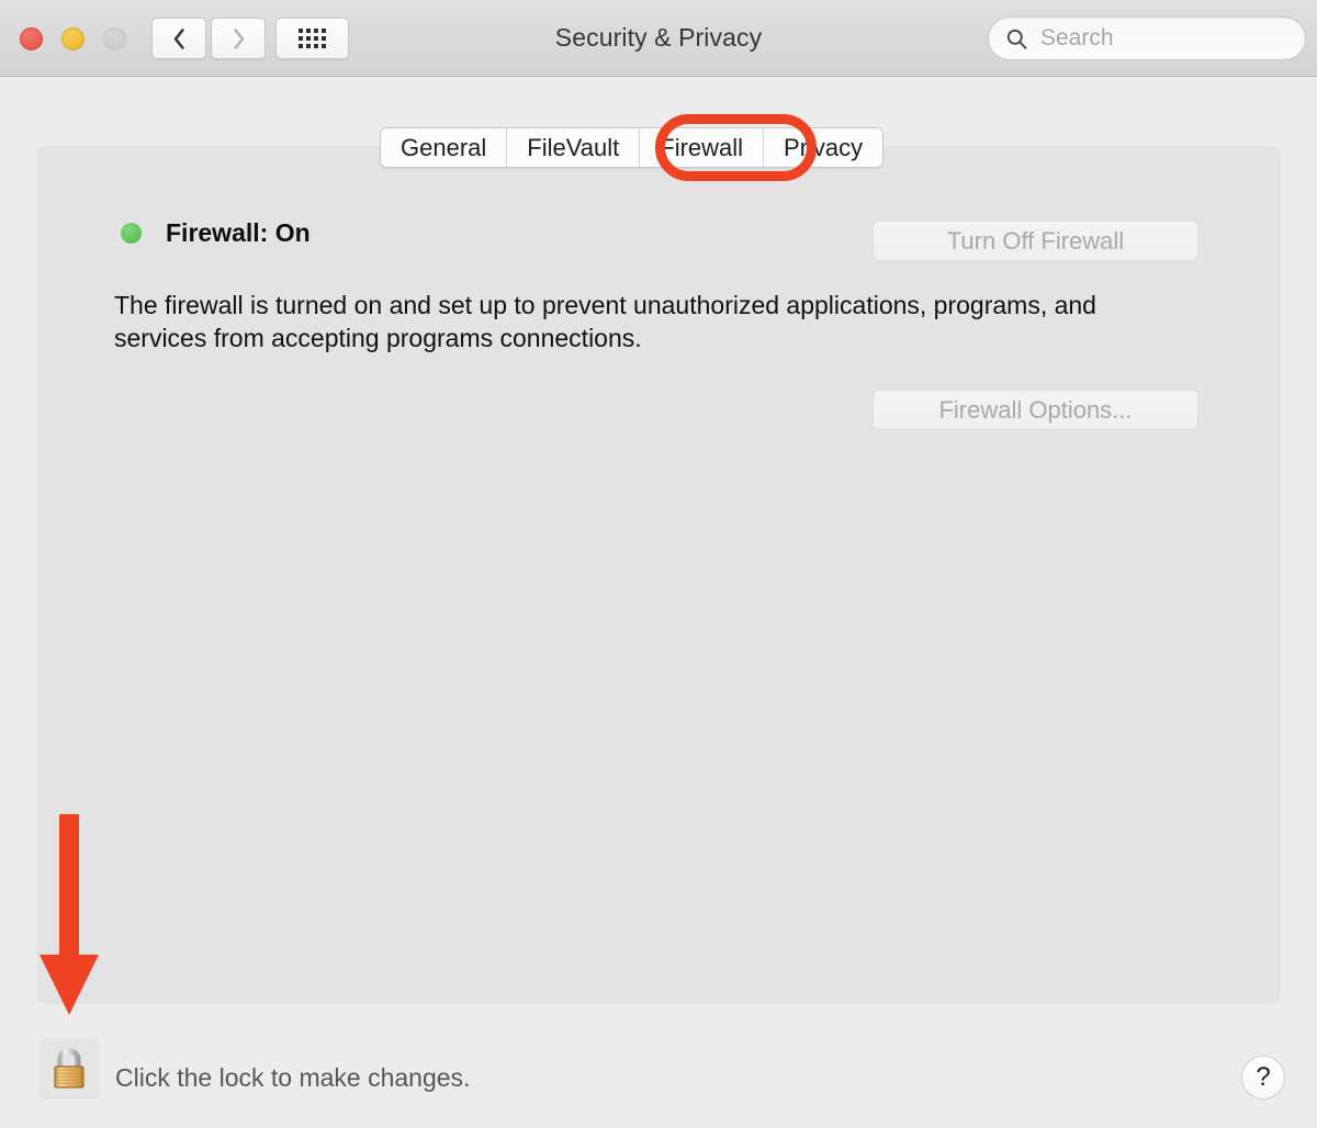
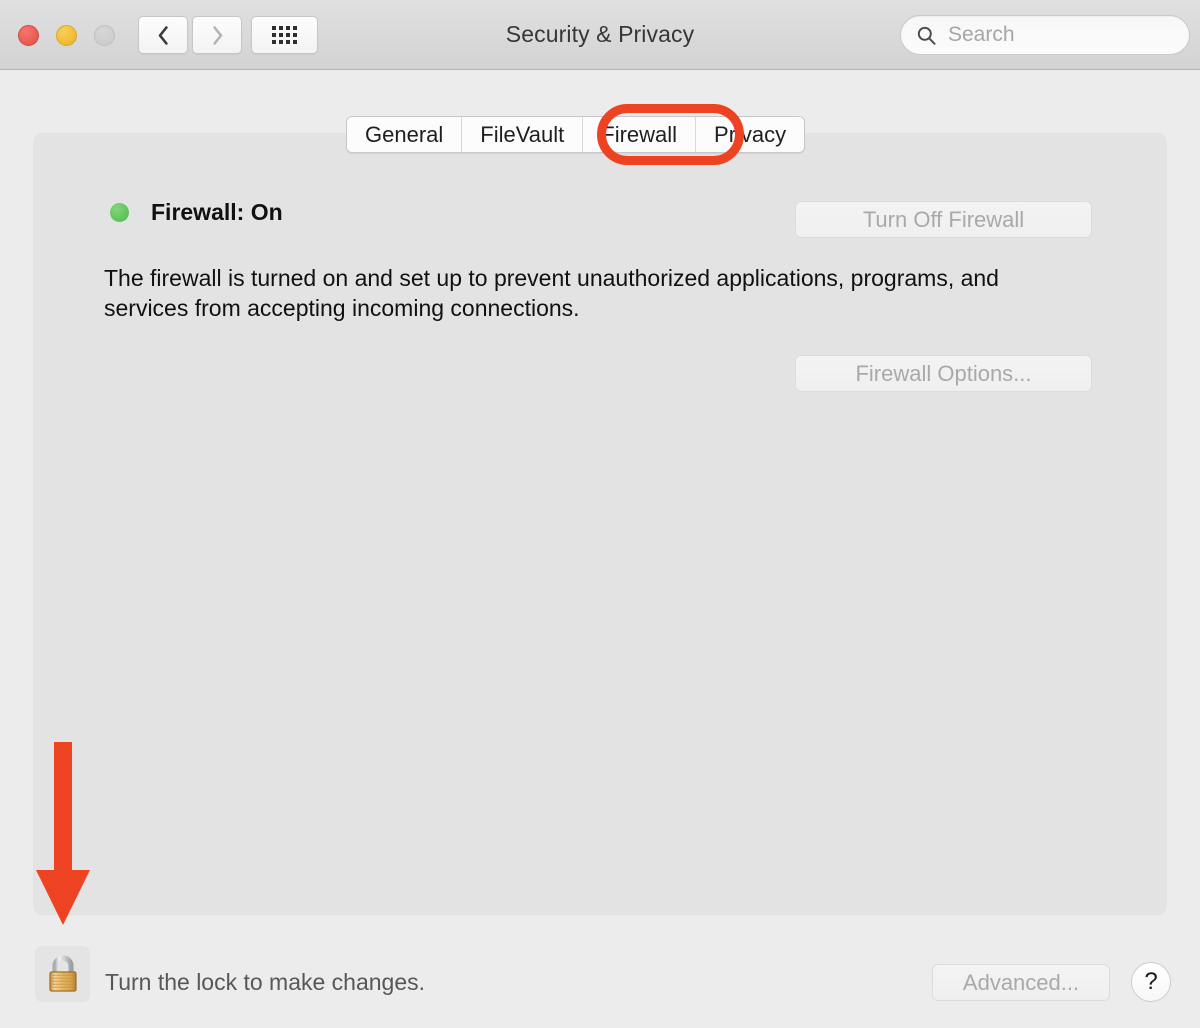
  Security & Privacy
  Search
  General
  FileVault
  Firewall
  Privacy
  Firewall: On
  Turn Off Firewall
- The firewall is turned on and set up to prevent unauthorized applications, programs, and services from accepting programs connections.
+ The firewall is turned on and set up to prevent unauthorized applications, programs, and services from accepting incoming connections.
  Firewall Options...
- Click the lock to make changes.
+ Turn the lock to make changes.
+ Advanced...
  ?
